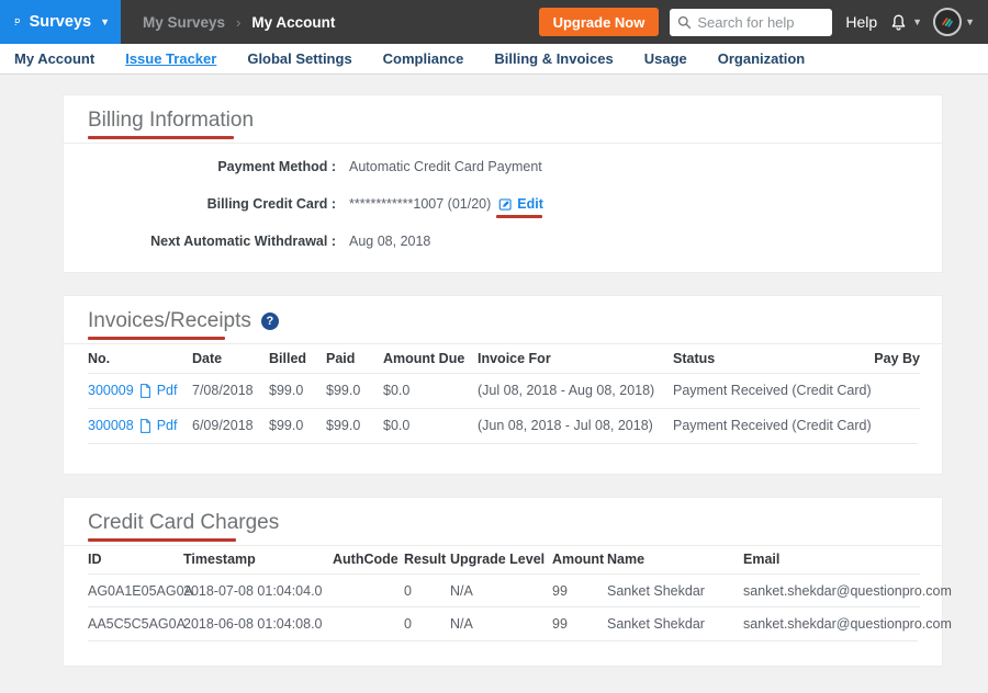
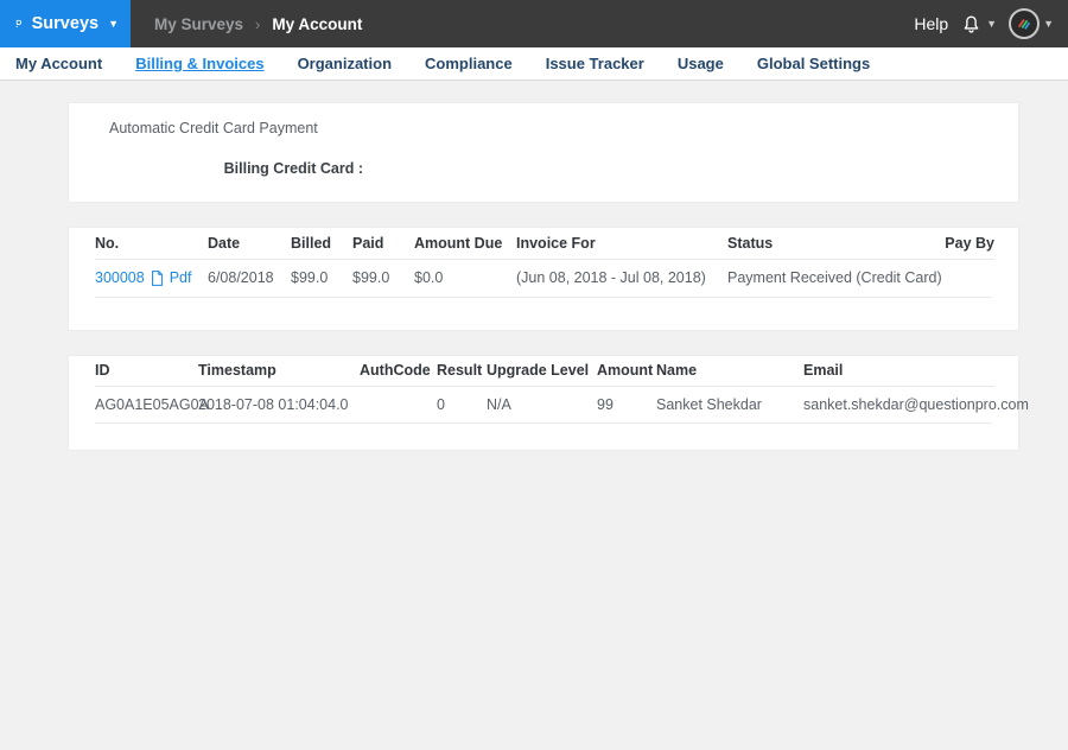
  Surveys
  ▼
  My Surveys
  ›
  My Account
- Upgrade Now
- Search for help
  Help
  ▼
  ▼
  My Account
- Issue Tracker
+ Billing & Invoices
- Global Settings
+ Organization
  Compliance
- Billing & Invoices
+ Issue Tracker
  Usage
- Organization
+ Global Settings
- Billing Information
- Payment Method :
  Automatic Credit Card Payment
  Billing Credit Card :
- ************1007 (01/20)
- Edit
- Next Automatic Withdrawal :
- Aug 08, 2018
- Invoices/Receipts ?
  No.	Date	Billed	Paid	Amount Due	Invoice For	Status	Pay By
- 300009 Pdf	7/08/2018	$99.0	$99.0	$0.0	(Jul 08, 2018 - Aug 08, 2018)	Payment Received (Credit Card)
- 300008 Pdf	6/09/2018	$99.0	$99.0	$0.0	(Jun 08, 2018 - Jul 08, 2018)	Payment Received (Credit Card)
+ 300008 Pdf	6/08/2018	$99.0	$99.0	$0.0	(Jun 08, 2018 - Jul 08, 2018)	Payment Received (Credit Card)
- Credit Card Charges
  ID	Timestamp	AuthCode	Result	Upgrade Level	Amount	Name	Email
  AG0A1E05AG0	2018-07-08 01:04:04.0		0	N/A	99	Sanket Shekdar	sanket.shekdar@questionpro.com
- AA5C5C5AG0A	2018-06-08 01:04:08.0		0	N/A	99	Sanket Shekdar	sanket.shekdar@questionpro.com
